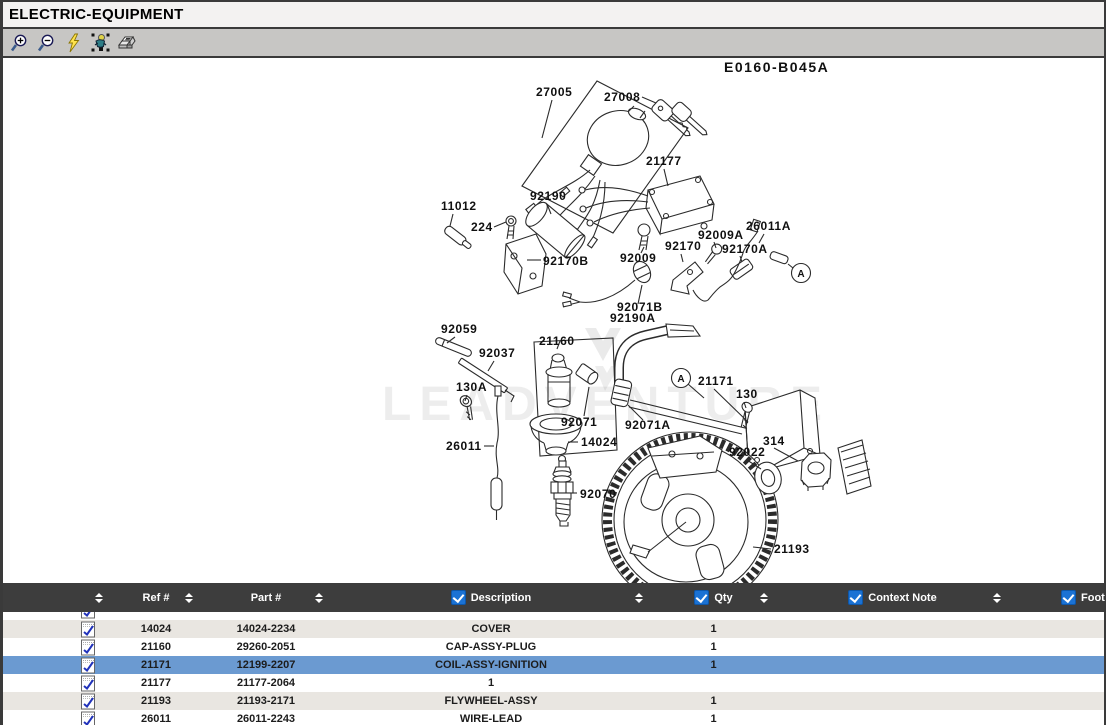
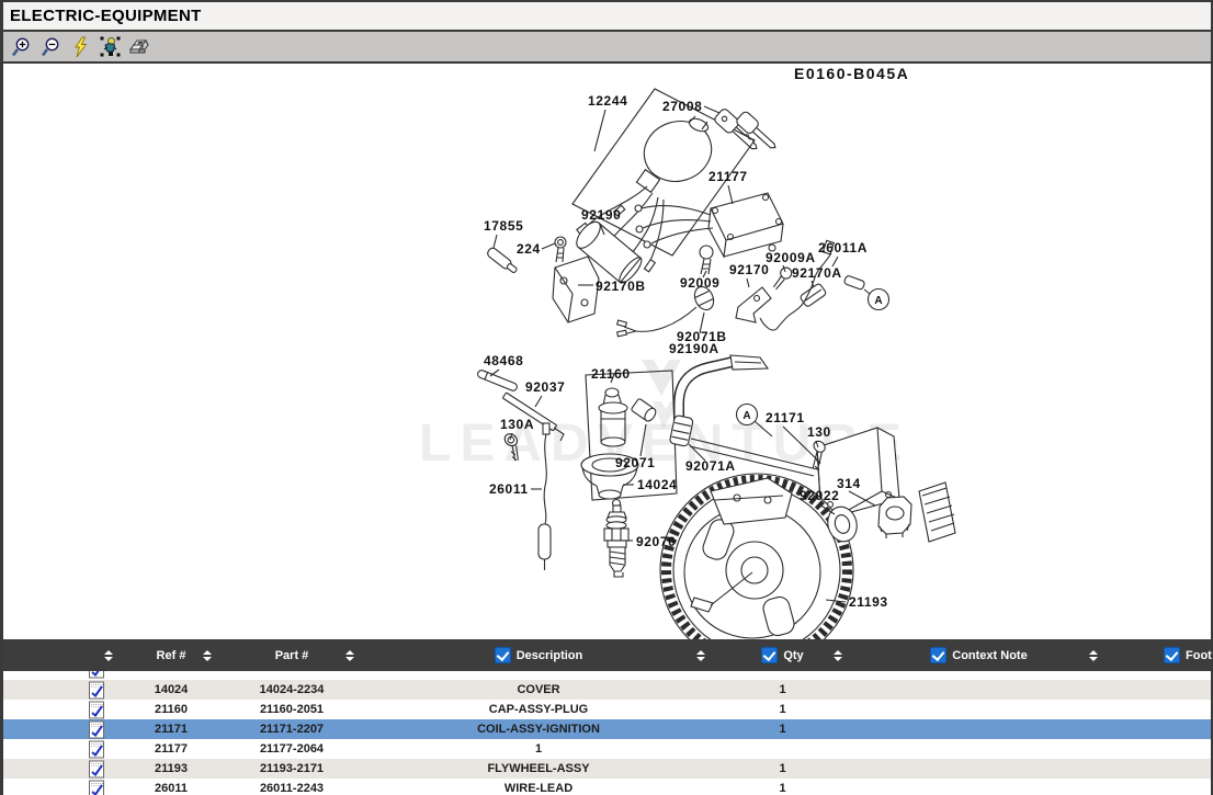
  ELECTRIC-EQUIPMENT
  LEADENTU
  E0160-B045A
  A
  A
- 27005
+ 12244
  27008
  21177
  92190
- 11012
+ 17855
  224
  92170B
  92009
  92170
  92009A
  92170A
  26011A
  92071B
  92190A
- 92059
+ 48468
  92037
  21160
  130A
  21171
  130
  92071
  92071A
  14024
  26011
  92022
  314
  92070
  21193
  Ref #
  Part #
  Description
  Qty
  Context Note
  Foot
  14024
  14024-2234
  COVER
  1
  21160
- 29260-2051
+ 21160-2051
  CAP-ASSY-PLUG
  1
  21171
- 12199-2207
+ 21171-2207
  COIL-ASSY-IGNITION
  1
  21177
  21177-2064
  1
  21193
  21193-2171
  FLYWHEEL-ASSY
  1
  26011
  26011-2243
  WIRE-LEAD
  1
